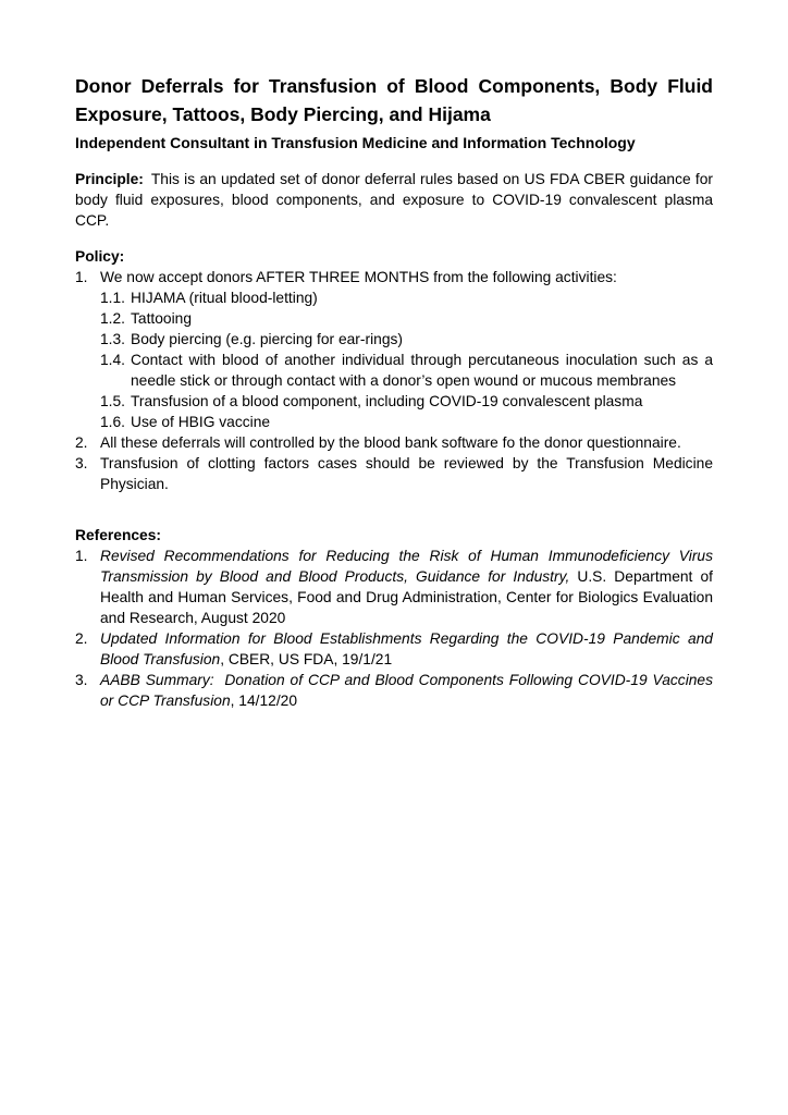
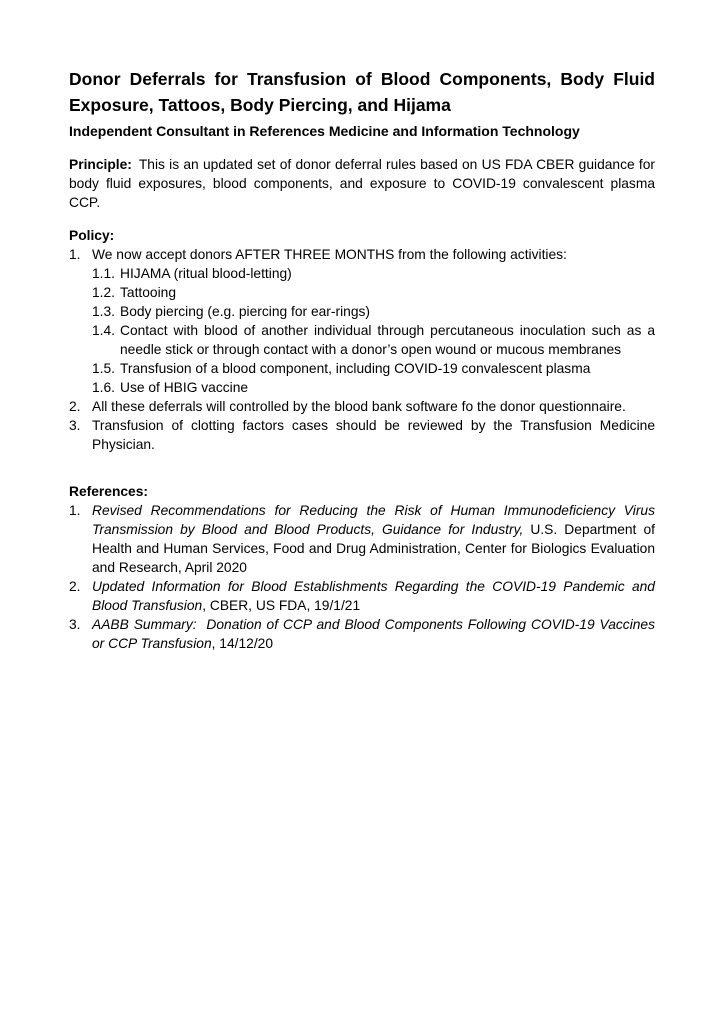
  Donor Deferrals for Transfusion of Blood Components, Body Fluid Exposure, Tattoos, Body Piercing, and Hijama
- Independent Consultant in Transfusion Medicine and Information Technology
+ Independent Consultant in References Medicine and Information Technology
  Principle: This is an updated set of donor deferral rules based on US FDA CBER guidance for body fluid exposures, blood components, and exposure to COVID-19 convalescent plasma CCP.
  Policy:
  1.
  We now accept donors AFTER THREE MONTHS from the following activities:
  1.1.
  HIJAMA (ritual blood-letting)
  1.2.
  Tattooing
  1.3.
  Body piercing (e.g. piercing for ear-rings)
  1.4.
  Contact with blood of another individual through percutaneous inoculation such as a needle stick or through contact with a donor’s open wound or mucous membranes
  1.5.
  Transfusion of a blood component, including COVID-19 convalescent plasma
  1.6.
  Use of HBIG vaccine
  2.
  All these deferrals will controlled by the blood bank software fo the donor questionnaire.
  3.
  Transfusion of clotting factors cases should be reviewed by the Transfusion Medicine Physician.
  References:
  1.
- Revised Recommendations for Reducing the Risk of Human Immunodeficiency Virus Transmission by Blood and Blood Products, Guidance for Industry, U.S. Department of Health and Human Services, Food and Drug Administration, Center for Biologics Evaluation and Research, August 2020
+ Revised Recommendations for Reducing the Risk of Human Immunodeficiency Virus Transmission by Blood and Blood Products, Guidance for Industry, U.S. Department of Health and Human Services, Food and Drug Administration, Center for Biologics Evaluation and Research, April 2020
  2.
  Updated Information for Blood Establishments Regarding the COVID-19 Pandemic and Blood Transfusion, CBER, US FDA, 19/1/21
  3.
  AABB Summary: Donation of CCP and Blood Components Following COVID-19 Vaccines or CCP Transfusion, 14/12/20
